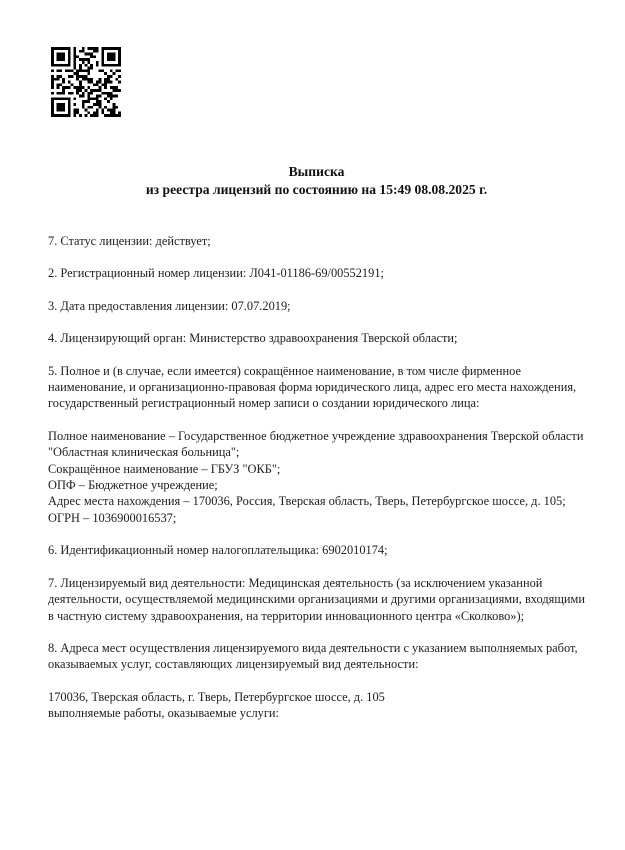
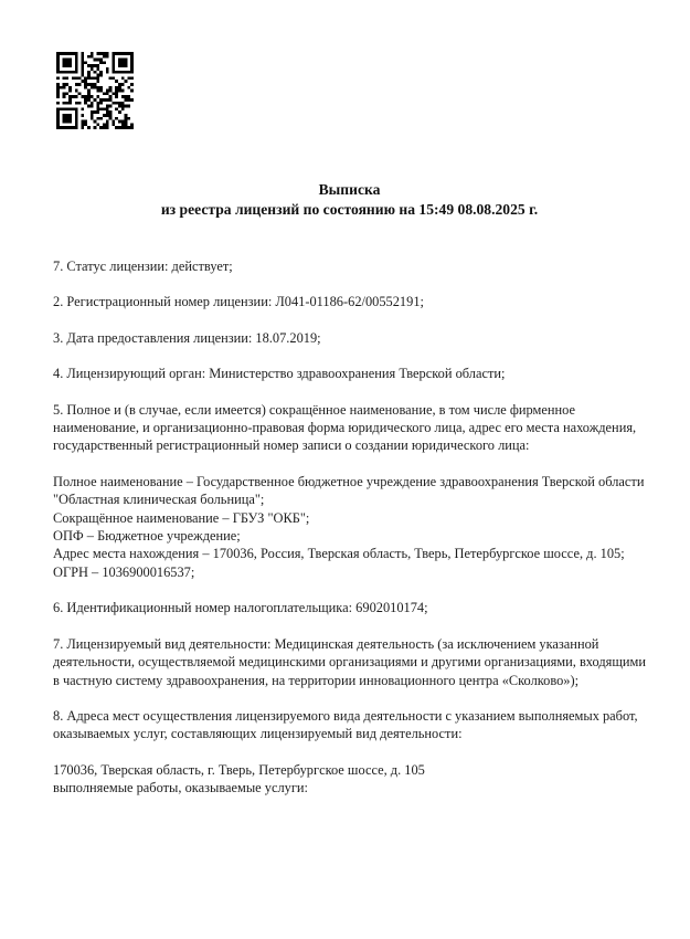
  Выписка
  из реестра лицензий по состоянию на 15:49 08.08.2025 г.
  7. Статус лицензии: действует;
- 2. Регистрационный номер лицензии: Л041-01186-69/00552191;
+ 2. Регистрационный номер лицензии: Л041-01186-62/00552191;
- 3. Дата предоставления лицензии: 07.07.2019;
+ 3. Дата предоставления лицензии: 18.07.2019;
  4. Лицензирующий орган: Министерство здравоохранения Тверской области;
  5. Полное и (в случае, если имеется) сокращённое наименование, в том числе фирменное наименование, и организационно-правовая форма юридического лица, адрес его места нахождения, государственный регистрационный номер записи о создании юридического лица:
  Полное наименование – Государственное бюджетное учреждение здравоохранения Тверской области "Областная клиническая больница";
  Сокращённое наименование – ГБУЗ "ОКБ";
  ОПФ – Бюджетное учреждение;
  Адрес места нахождения – 170036, Россия, Тверская область, Тверь, Петербургское шоссе, д. 105;
  ОГРН – 1036900016537;
  6. Идентификационный номер налогоплательщика: 6902010174;
  7. Лицензируемый вид деятельности: Медицинская деятельность (за исключением указанной деятельности, осуществляемой медицинскими организациями и другими организациями, входящими в частную систему здравоохранения, на территории инновационного центра «Сколково»);
  8. Адреса мест осуществления лицензируемого вида деятельности с указанием выполняемых работ, оказываемых услуг, составляющих лицензируемый вид деятельности:
  170036, Тверская область, г. Тверь, Петербургское шоссе, д. 105
  выполняемые работы, оказываемые услуги:
